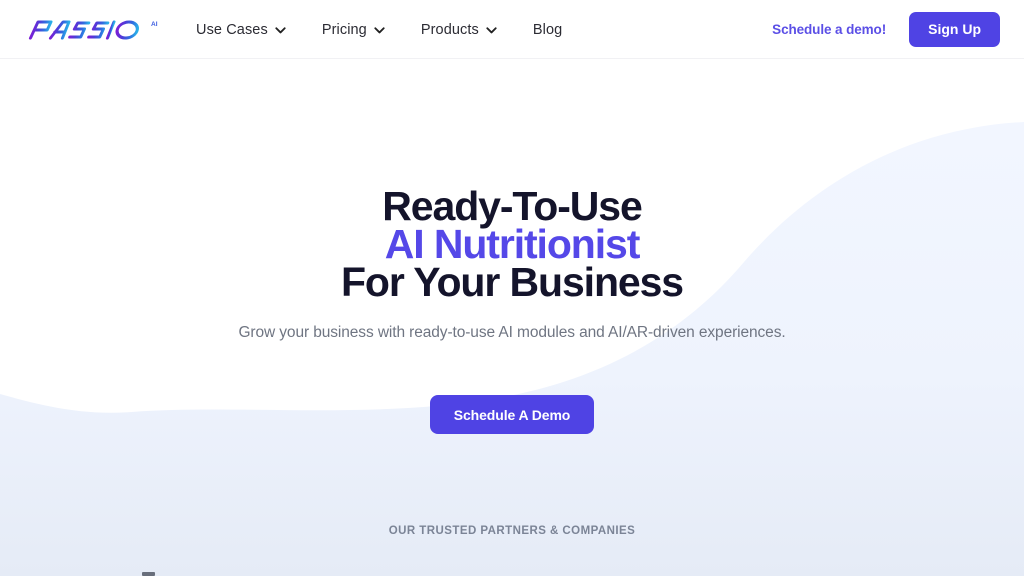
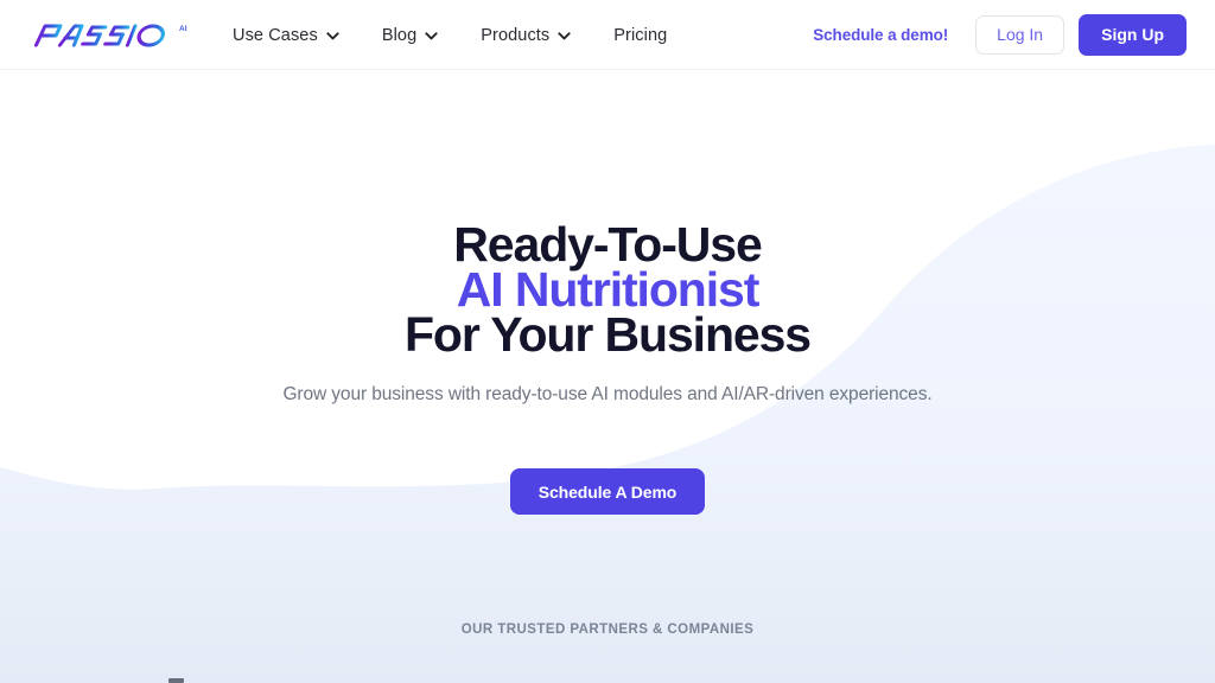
  Use Cases
- Pricing
+ Blog
  Products
- Blog
+ Pricing
  Schedule a demo!
+ Log In
  Sign Up
  Ready-To-Use
  AI Nutritionist
  For Your Business
  Grow your business with ready-to-use AI modules and AI/AR-driven experiences.
  Schedule A Demo
  OUR TRUSTED PARTNERS & COMPANIES
